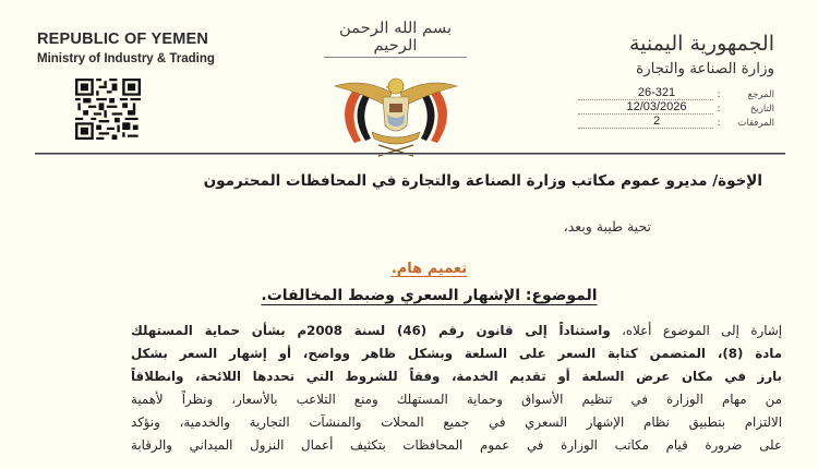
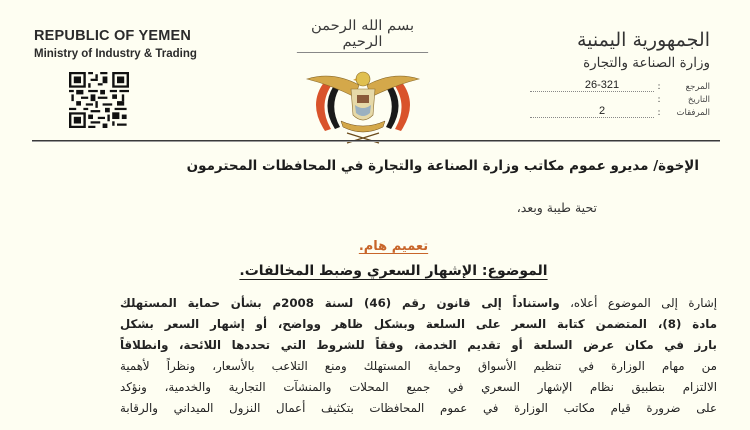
  REPUBLIC OF YEMEN
  Ministry of Industry & Trading
  بسم الله الرحمن الرحيم
  الجمهورية اليمنية
  وزارة الصناعة والتجارة
  المرجع
  :
  26-321
  التاريخ
  :
- 12/03/2026
  المرفقات
  :
  2
  الإخوة/ مديرو عموم مكاتب وزارة الصناعة والتجارة في المحافظات المحترمون
  تحية طيبة وبعد،
  تعميم هام.
  الموضوع: الإشهار السعري وضبط المخالفات.
  إشارة إلى الموضوع أعلاه، واستناداً إلى قانون رقم (46) لسنة 2008م بشأن حماية المستهلك
  مادة (8)، المتضمن كتابة السعر على السلعة وبشكل ظاهر وواضح، أو إشهار السعر بشكل
  بارز في مكان عرض السلعة أو تقديم الخدمة، وفقاً للشروط التي تحددها اللائحة، وانطلاقاً
  من مهام الوزارة في تنظيم الأسواق وحماية المستهلك ومنع التلاعب بالأسعار، ونظراً لأهمية
  الالتزام بتطبيق نظام الإشهار السعري في جميع المحلات والمنشآت التجارية والخدمية، ونؤكد
  على ضرورة قيام مكاتب الوزارة في عموم المحافظات بتكثيف أعمال النزول الميداني والرقابة
